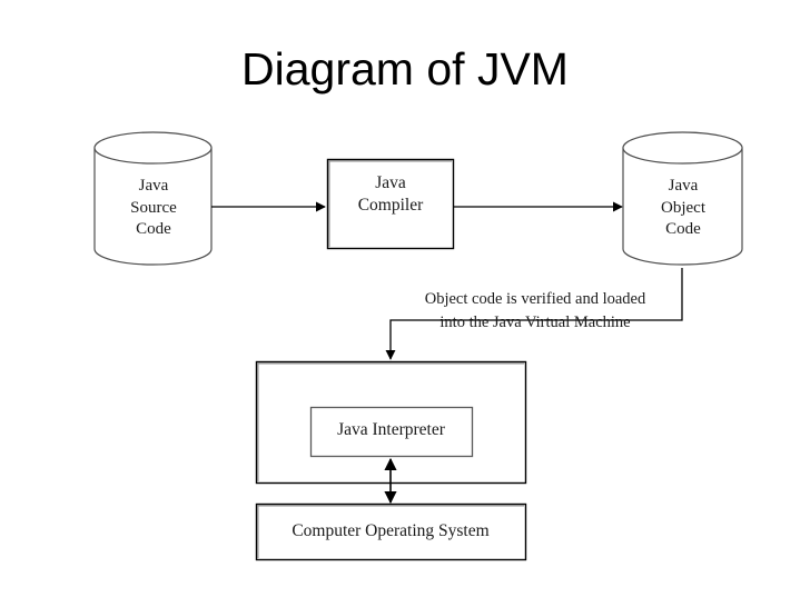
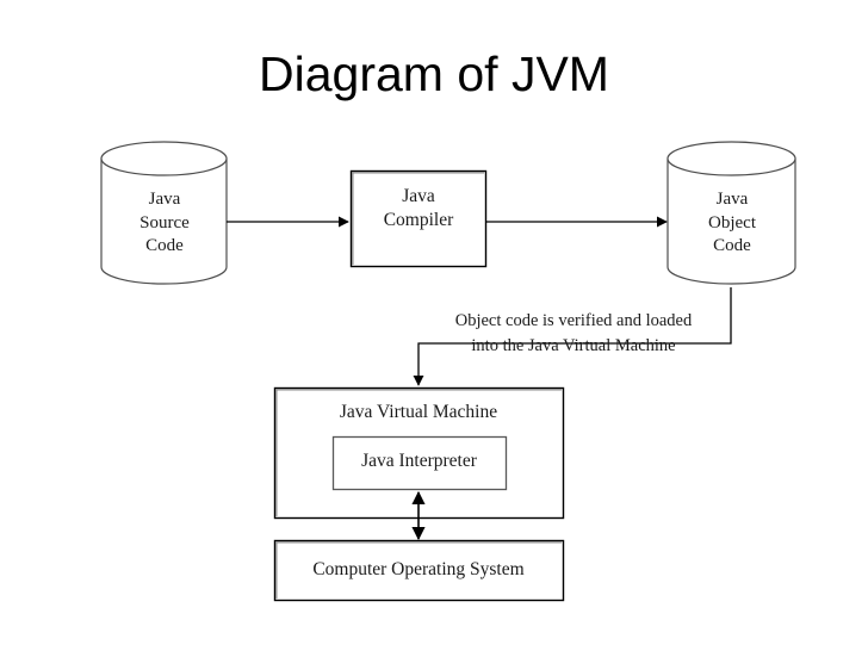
  Diagram of JVM
  Java
  Source
  Code
  Java
  Compiler
  Java
  Object
  Code
  Object code is verified and loaded
  into the Java Virtual Machine
+ Java Virtual Machine
  Java Interpreter
  Computer Operating System
